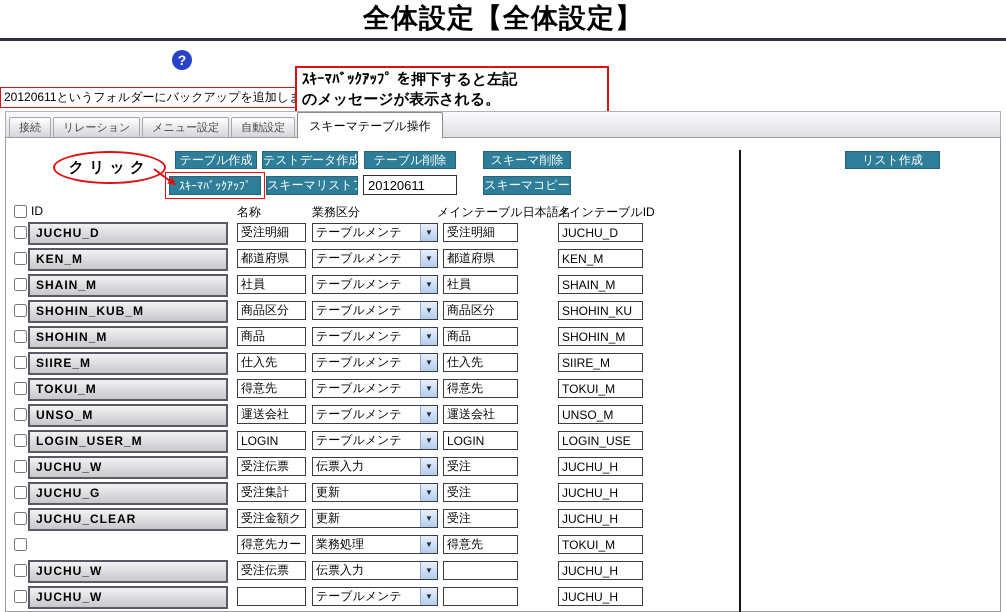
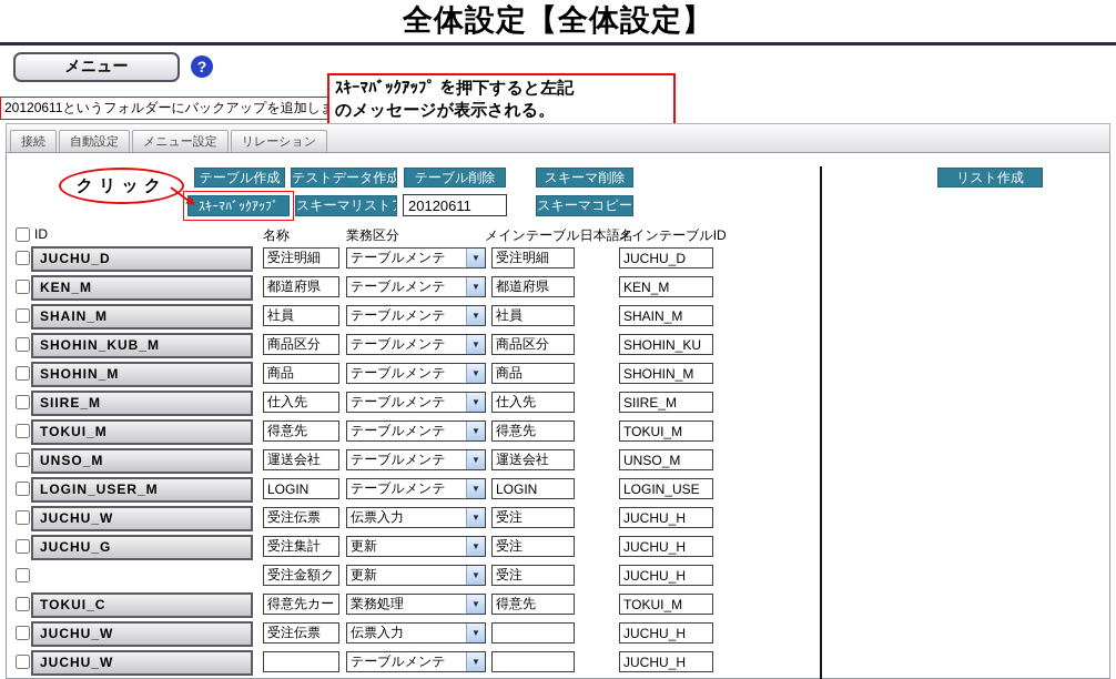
  全体設定【全体設定】
+ メニュー
  ?
  20120611というフォルダーにバックアップを追加し
  ｽｷｰﾏﾊﾞｯｸｱｯﾌﾟ を押下すると左記
  のメッセージが表示される。
  接続
- リレーション
+ 自動設定
  メニュー設定
- 自動設定
+ リレーション
- スキーマテーブル操作
  テーブル作成
  テストデータ作成
  テーブル削除
  スキーマ削除
  リスト作成
  ｽｷｰﾏﾊﾞｯｸｱｯﾌﾟ
  スキーマリスト
  20120611
  スキーマコピー
  クリック
  ID
  名称
  業務区分
  メインテーブル日本語名
  メインテーブルID
  JUCHU_D
  受注明細
  テーブルメンテ
  ▼
  受注明細
  JUCHU_D
  KEN_M
  都道府県
  テーブルメンテ
  ▼
  都道府県
  KEN_M
  SHAIN_M
  社員
  テーブルメンテ
  ▼
  社員
  SHAIN_M
  SHOHIN_KUB_M
  商品区分
  テーブルメンテ
  ▼
  商品区分
  SHOHIN_KU
  SHOHIN_M
  商品
  テーブルメンテ
  ▼
  商品
  SHOHIN_M
  SIIRE_M
  仕入先
  テーブルメンテ
  ▼
  仕入先
  SIIRE_M
  TOKUI_M
  得意先
  テーブルメンテ
  ▼
  得意先
  TOKUI_M
  UNSO_M
  運送会社
  テーブルメンテ
  ▼
  運送会社
  UNSO_M
  LOGIN_USER_M
  LOGIN
  テーブルメンテ
  ▼
  LOGIN
  LOGIN_USE
  JUCHU_W
  受注伝票
  伝票入力
  ▼
  受注
  JUCHU_H
  JUCHU_G
  受注集計
  更新
  ▼
  受注
  JUCHU_H
- JUCHU_CLEAR
  受注金額ク
  更新
  ▼
  受注
  JUCHU_H
+ TOKUI_C
  得意先カー
  業務処理
  ▼
  得意先
  TOKUI_M
  JUCHU_W
  受注伝票
  伝票入力
  ▼
  JUCHU_H
  JUCHU_W
  テーブルメンテ
  ▼
  JUCHU_H
